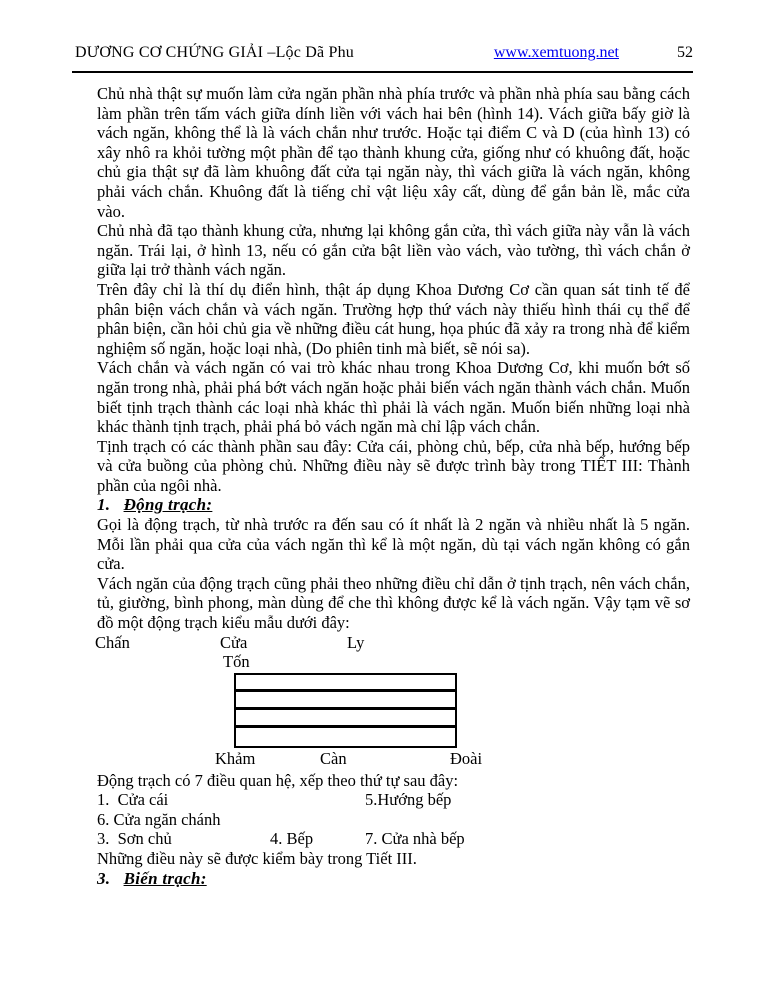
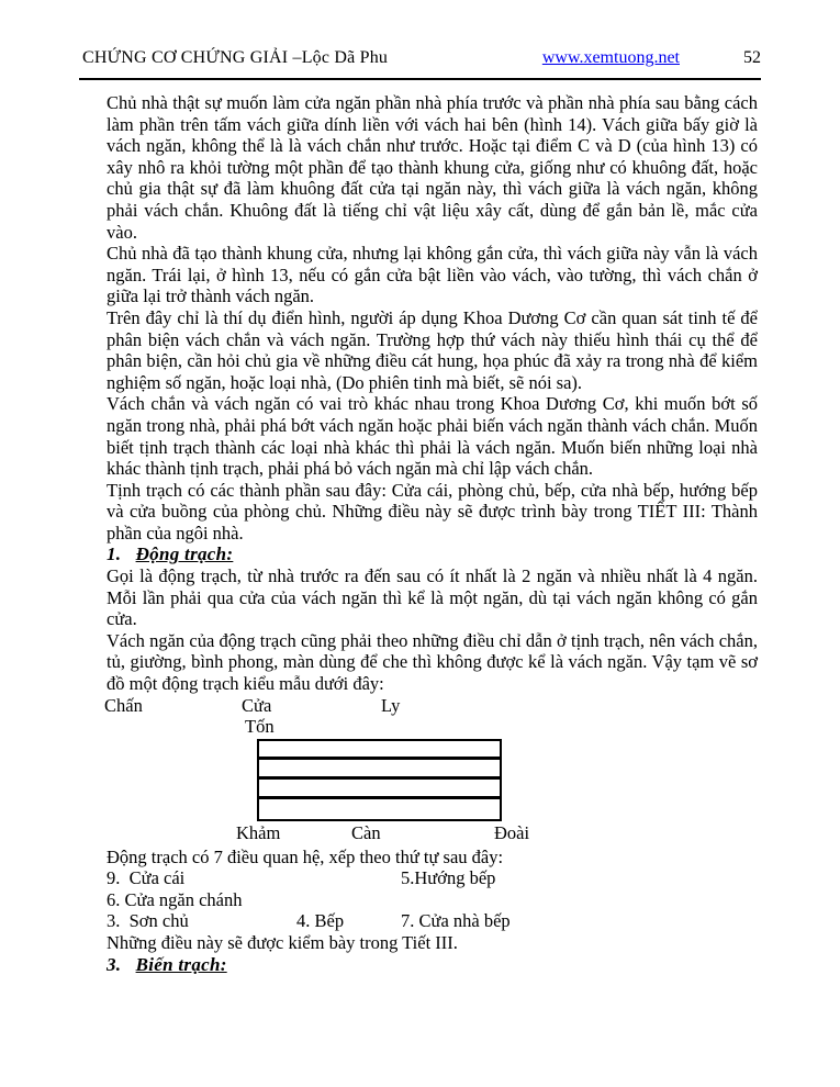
- DƯƠNG CƠ CHỨNG GIẢI –Lộc Dã Phu
+ CHỨNG CƠ CHỨNG GIẢI –Lộc Dã Phu
  www.xemtuong.net
  52
  Chủ nhà thật sự muốn làm cửa ngăn phần nhà phía trước và phần nhà phía sau bằng cách làm phần trên tấm vách giữa dính liền với vách hai bên (hình 14). Vách giữa bấy giờ là vách ngăn, không thể là là vách chắn như trước. Hoặc tại điểm C và D (của hình 13) có xây nhô ra khỏi tường một phần để tạo thành khung cửa, giống như có khuông đất, hoặc chủ gia thật sự đã làm khuông đất cửa tại ngăn này, thì vách giữa là vách ngăn, không phải vách chắn. Khuông đất là tiếng chỉ vật liệu xây cất, dùng để gắn bản lề, mắc cửa vào.
  Chủ nhà đã tạo thành khung cửa, nhưng lại không gắn cửa, thì vách giữa này vẫn là vách ngăn. Trái lại, ở hình 13, nếu có gắn cửa bật liền vào vách, vào tường, thì vách chắn ở giữa lại trở thành vách ngăn.
- Trên đây chỉ là thí dụ điển hình, thật áp dụng Khoa Dương Cơ cần quan sát tinh tế để phân biện vách chắn và vách ngăn. Trường hợp thứ vách này thiếu hình thái cụ thể để phân biện, cần hỏi chủ gia về những điều cát hung, họa phúc đã xảy ra trong nhà để kiểm nghiệm số ngăn, hoặc loại nhà, (Do phiên tinh mà biết, sẽ nói sa).
+ Trên đây chỉ là thí dụ điển hình, người áp dụng Khoa Dương Cơ cần quan sát tinh tế để phân biện vách chắn và vách ngăn. Trường hợp thứ vách này thiếu hình thái cụ thể để phân biện, cần hỏi chủ gia về những điều cát hung, họa phúc đã xảy ra trong nhà để kiểm nghiệm số ngăn, hoặc loại nhà, (Do phiên tinh mà biết, sẽ nói sa).
  Vách chắn và vách ngăn có vai trò khác nhau trong Khoa Dương Cơ, khi muốn bớt số ngăn trong nhà, phải phá bớt vách ngăn hoặc phải biến vách ngăn thành vách chắn. Muốn biết tịnh trạch thành các loại nhà khác thì phải là vách ngăn. Muốn biến những loại nhà khác thành tịnh trạch, phải phá bỏ vách ngăn mà chỉ lập vách chắn.
  Tịnh trạch có các thành phần sau đây: Cửa cái, phòng chủ, bếp, cửa nhà bếp, hướng bếp và cửa buồng của phòng chủ. Những điều này sẽ được trình bày trong TIẾT III: Thành phần của ngôi nhà.
  1. Động trạch:
- Gọi là động trạch, từ nhà trước ra đến sau có ít nhất là 2 ngăn và nhiều nhất là 5 ngăn. Mỗi lần phải qua cửa của vách ngăn thì kể là một ngăn, dù tại vách ngăn không có gắn cửa.
+ Gọi là động trạch, từ nhà trước ra đến sau có ít nhất là 2 ngăn và nhiều nhất là 4 ngăn. Mỗi lần phải qua cửa của vách ngăn thì kể là một ngăn, dù tại vách ngăn không có gắn cửa.
  Vách ngăn của động trạch cũng phải theo những điều chỉ dẫn ở tịnh trạch, nên vách chắn, tủ, giường, bình phong, màn dùng để che thì không được kể là vách ngăn. Vậy tạm vẽ sơ đồ một động trạch kiểu mẫu dưới đây:
  Chấn
  Cửa
  Ly
  Tốn
  Khảm
  Càn
  Đoài
  Động trạch có 7 điều quan hệ, xếp theo thứ tự sau đây:
- 1. Cửa cái
+ 9. Cửa cái
  5.Hướng bếp
  6. Cửa ngăn chánh
  3. Sơn chủ
  4. Bếp
  7. Cửa nhà bếp
  Những điều này sẽ được kiểm bày trong Tiết III.
  3. Biến trạch:
